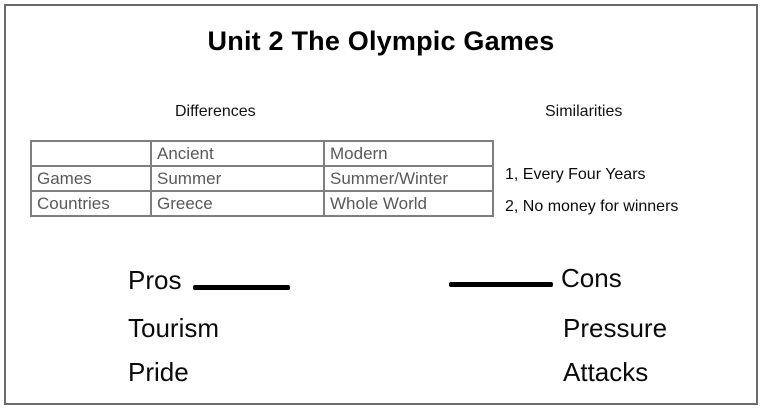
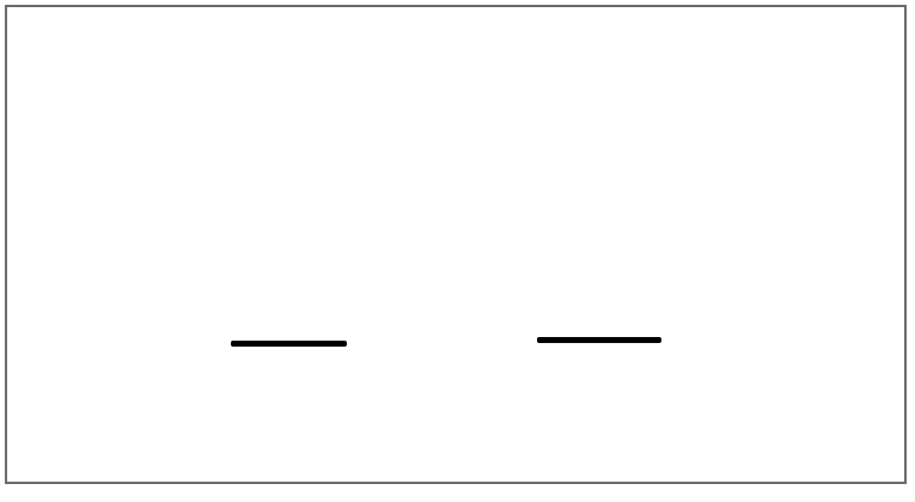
- Unit 2 The Olympic Games
- Differences
- 	Ancient	Modern
- Games	Summer	Summer/Winter
- Countries	Greece	Whole World
- Similarities
- 1, Every Four Years
- 2, No money for winners
- Pros
- Cons
- Tourism
- Pride
- Pressure
- Attacks
